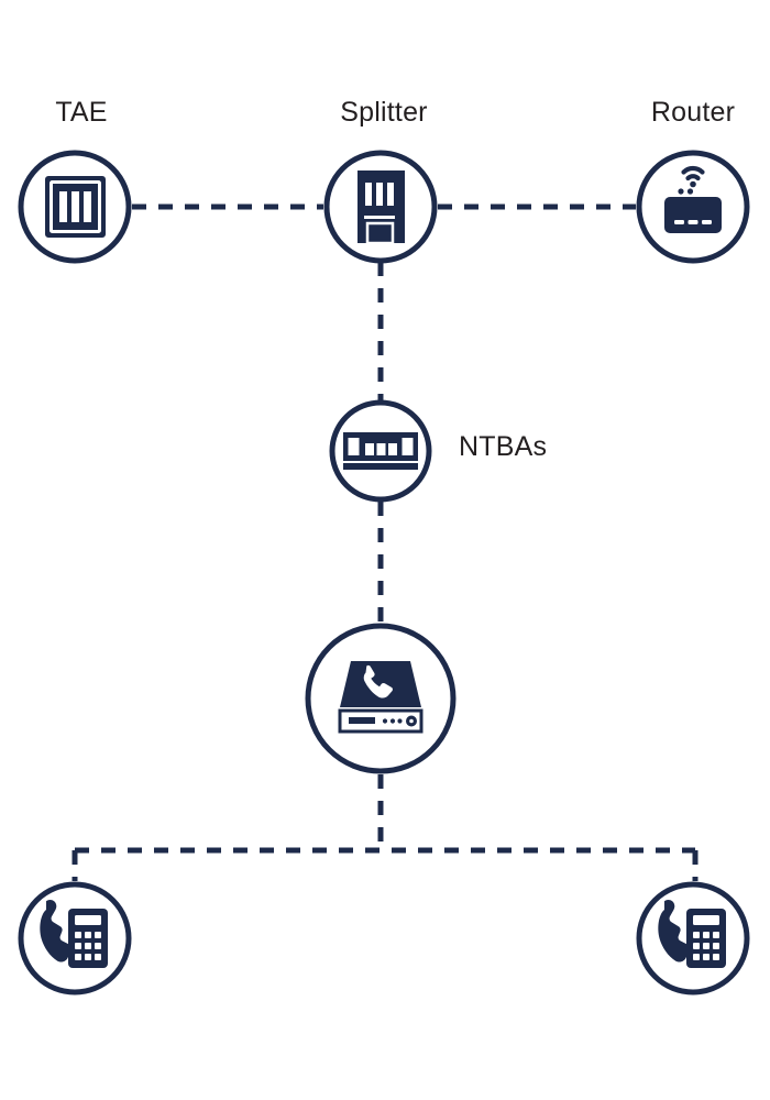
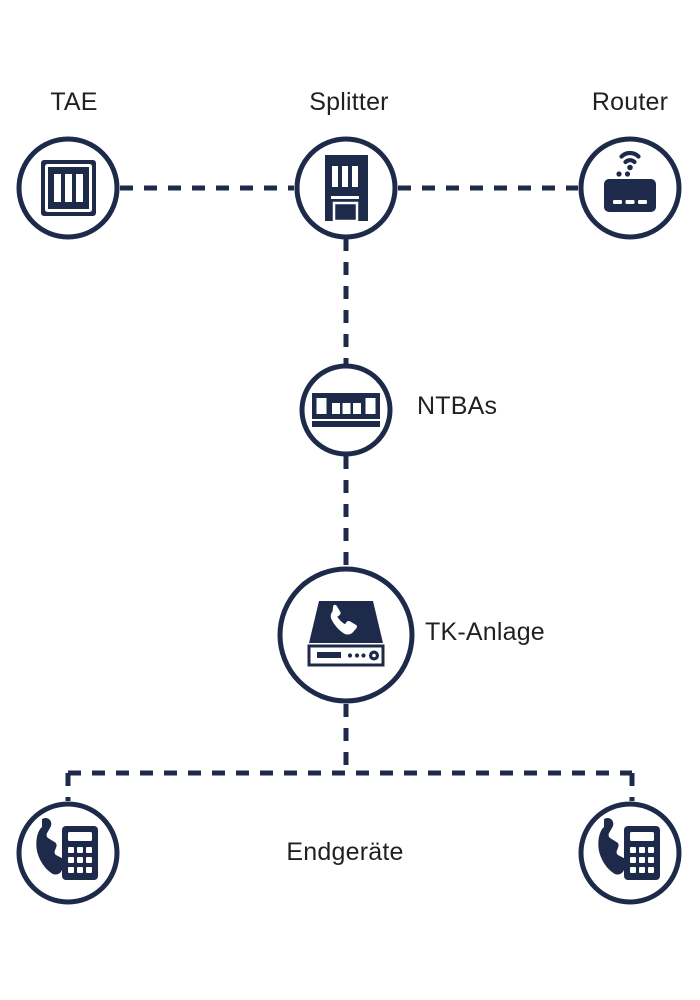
  TAE
  Splitter
  Router
  NTBAs
+ TK-Anlage
+ Endgeräte
